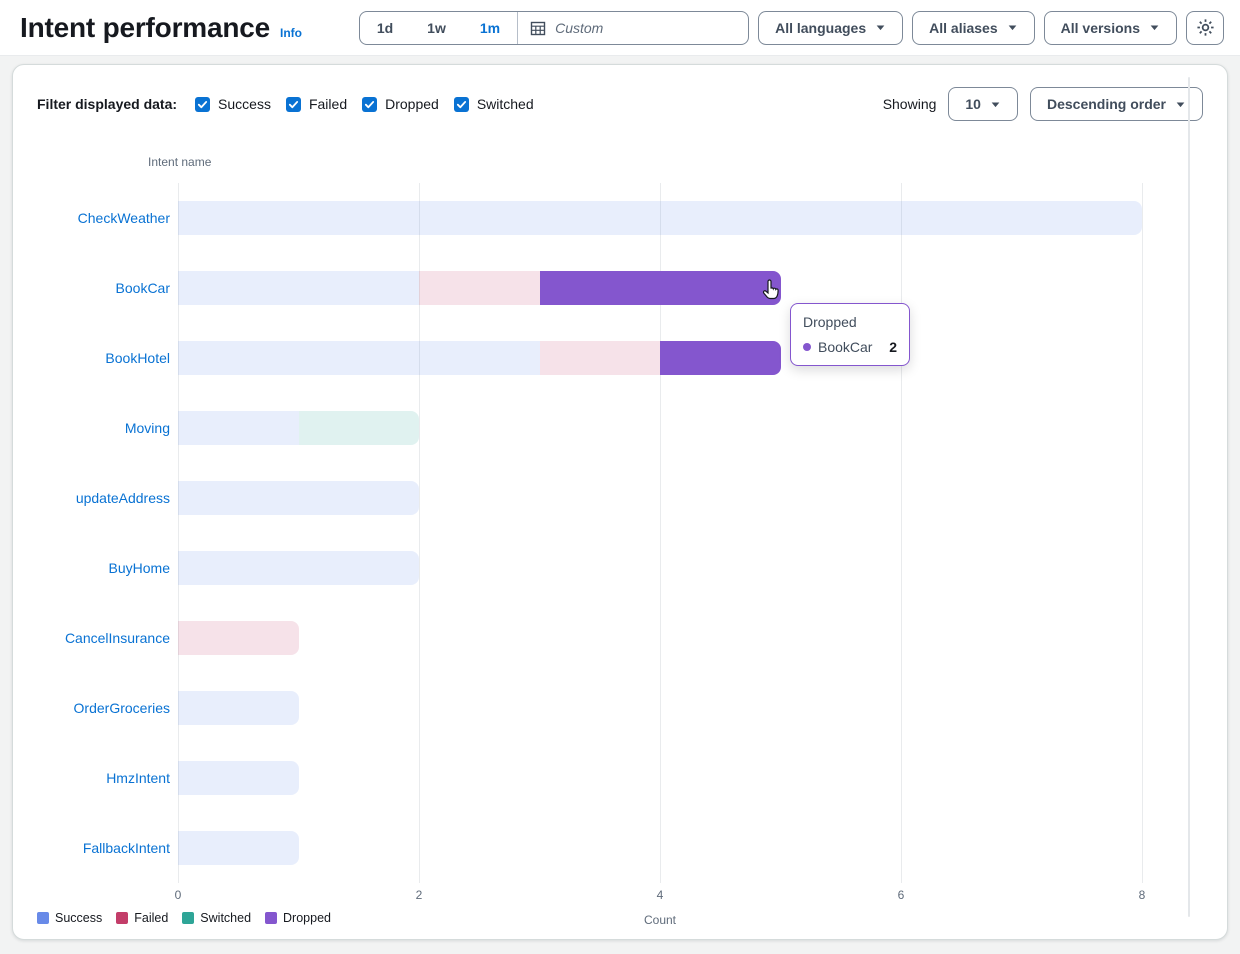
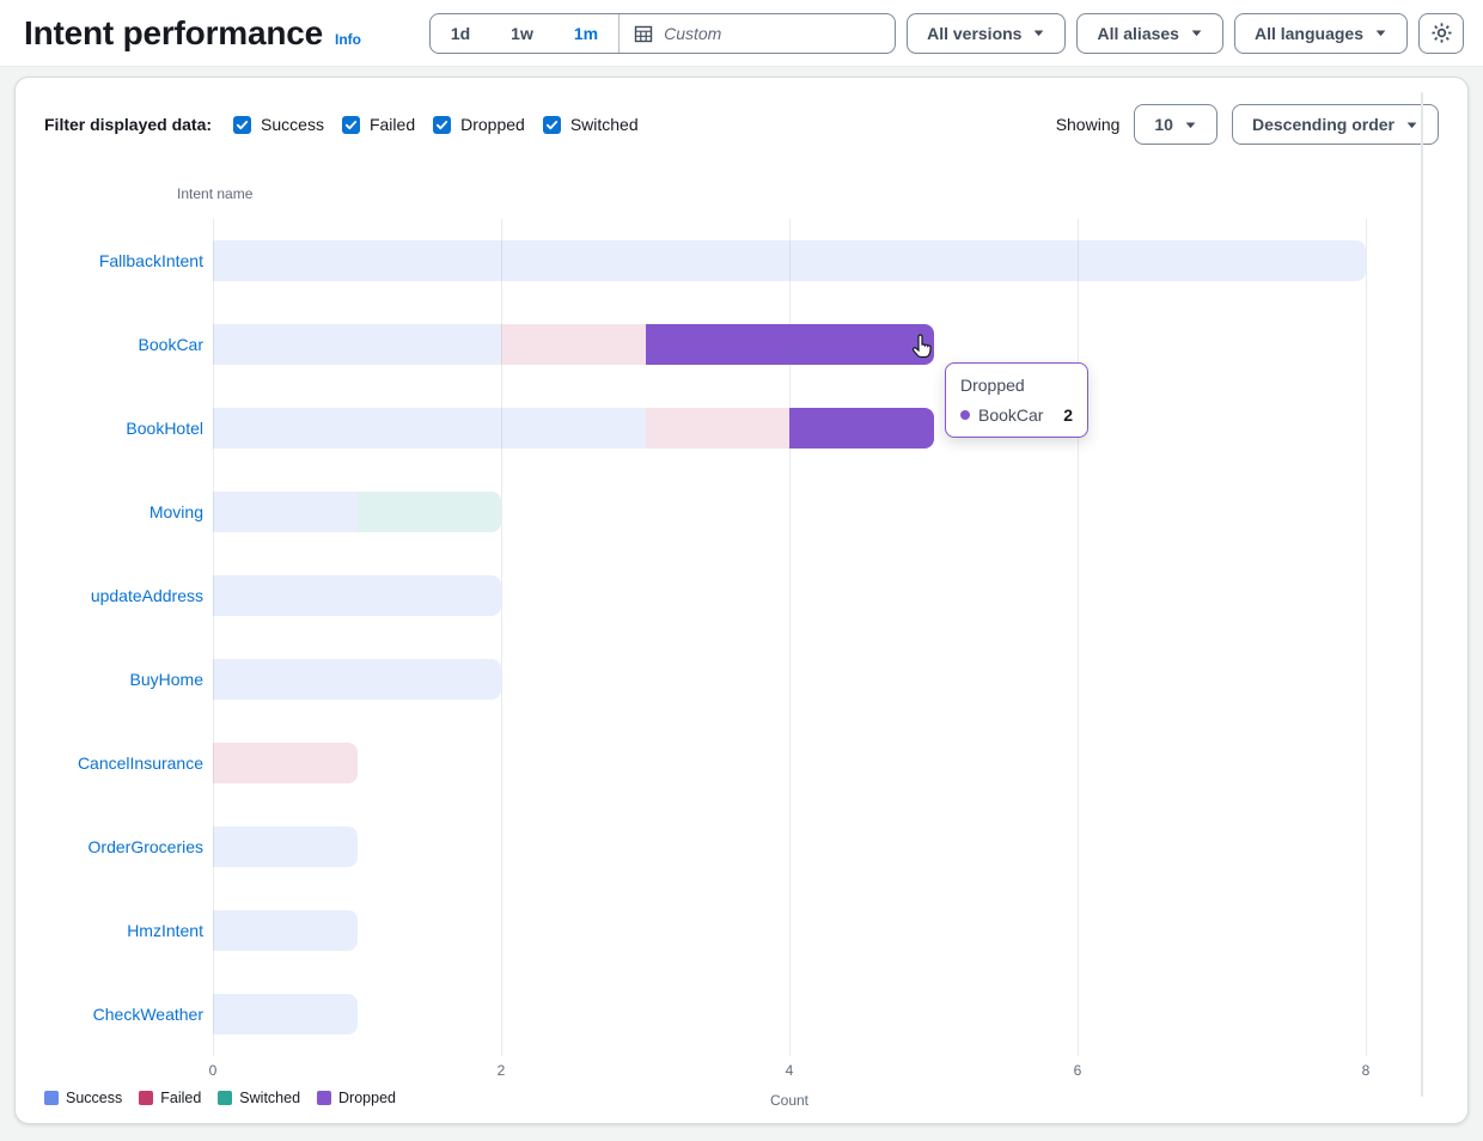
  Intent performance
  Info
  1d
  1w
  1m
  Custom
- All languages
+ All versions
  All aliases
- All versions
+ All languages
  Filter displayed data:
  Success
  Failed
  Dropped
  Switched
  Showing
  10
  Descending order
  Intent name
- CheckWeather
+ FallbackIntent
  BookCar
  BookHotel
  Moving
  updateAddress
  BuyHome
  CancelInsurance
  OrderGroceries
  HmzIntent
- FallbackIntent
+ CheckWeather
  Dropped
  BookCar
  2
  0
  2
  4
  6
  8
  Success
  Failed
  Switched
  Dropped
  Count
